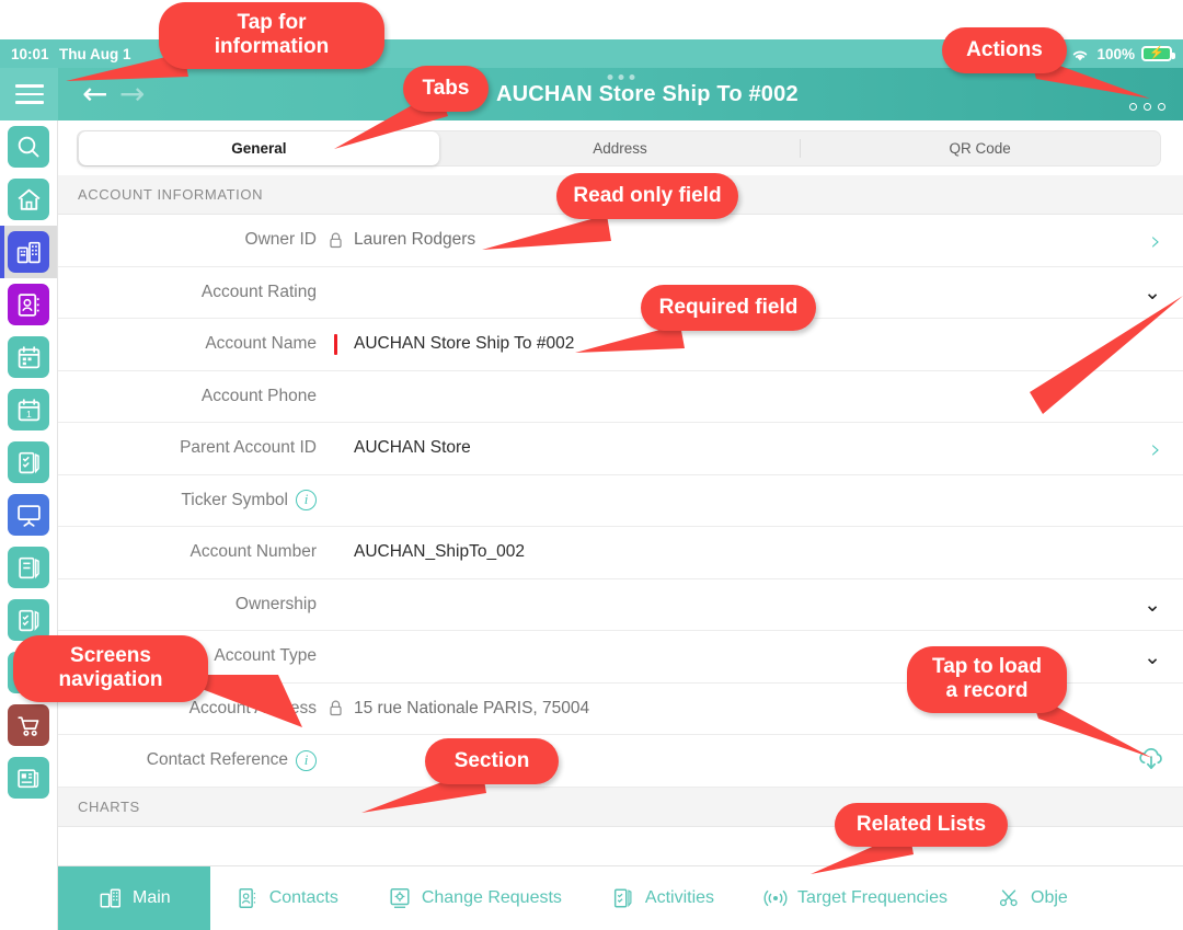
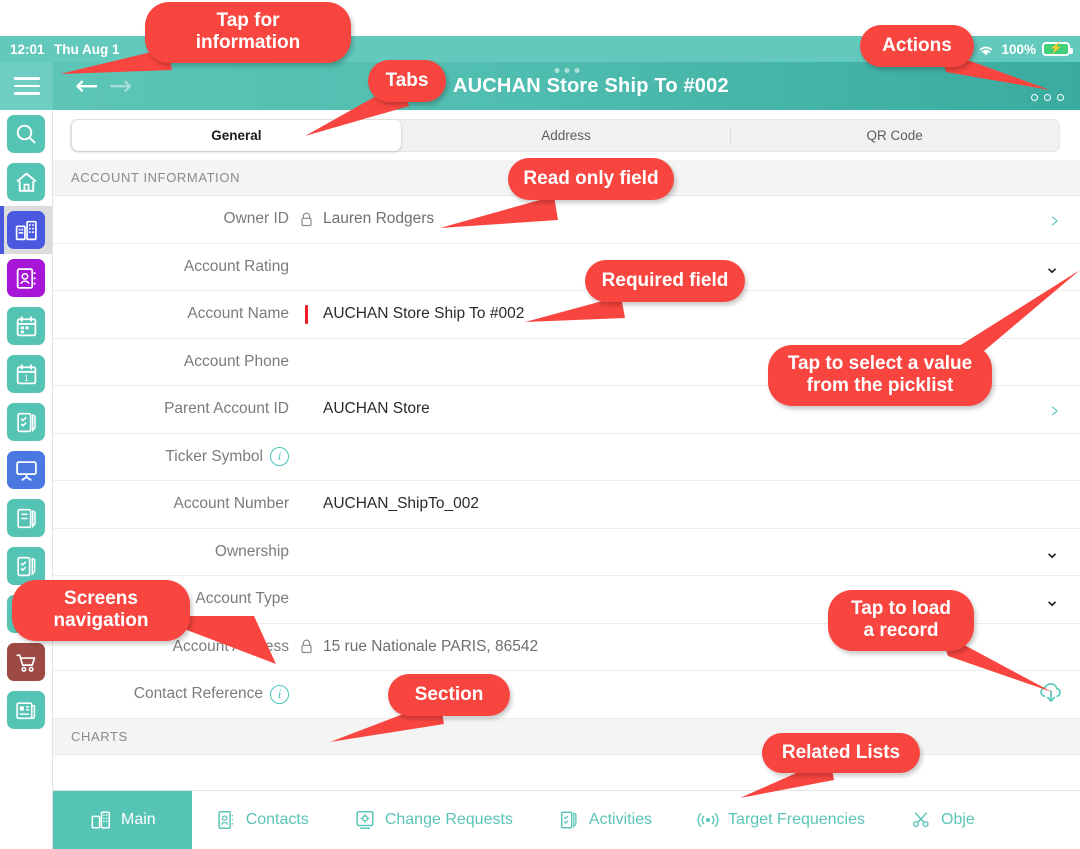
- 10:01
+ 12:01
  Thu Aug 1
  100%
  ⚡
  ←
  →
  AUCHAN Store Ship To #002
  1
  General
  Address
  QR Code
  ACCOUNT INFORMATION
  Owner ID
  Lauren Rodgers
  ›
  Account Rating
  ⌄
  Account Name
  AUCHAN Store Ship To #002
  Account Phone
  Parent Account ID
  AUCHAN Store
  ›
  Ticker Symbol
  i
  Account Number
  AUCHAN_ShipTo_002
  Ownership
  ⌄
  Account Type
  ⌄
  Accountess
- 15 rue Nationale PARIS, 75004
+ 15 rue Nationale PARIS, 86542
  Contact Reference
  i
  CHARTS
  Main
  Contacts
  Change Requests
  Activities
  Target Frequencies
  Obje
  Tap for information
  Tabs
  Actions
  Read only field
  Required field
+ Tap to select a value from the picklist
  Screens navigation
  Tap to load a record
  Section
  Related Lists
